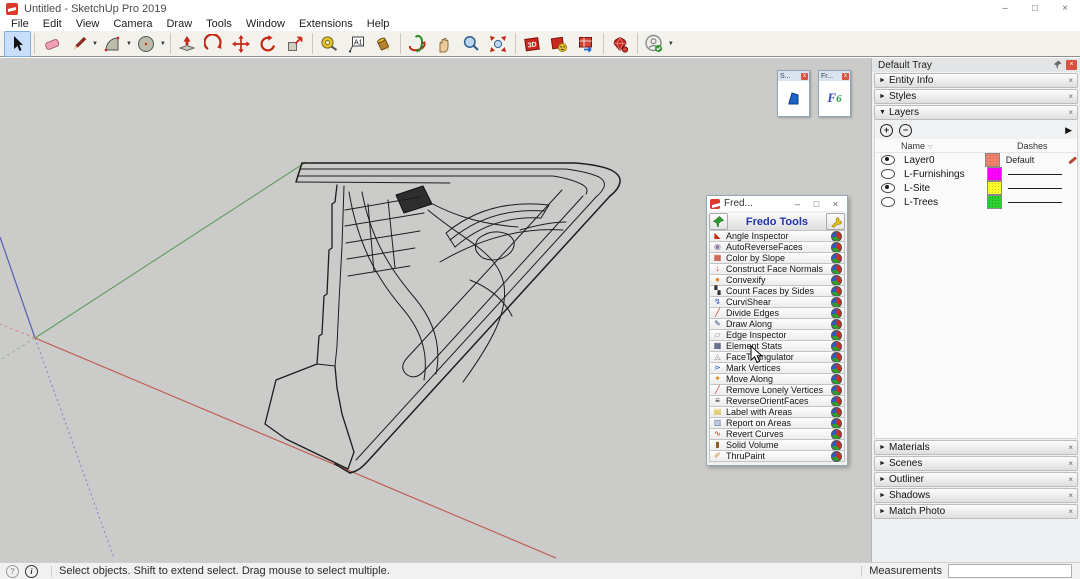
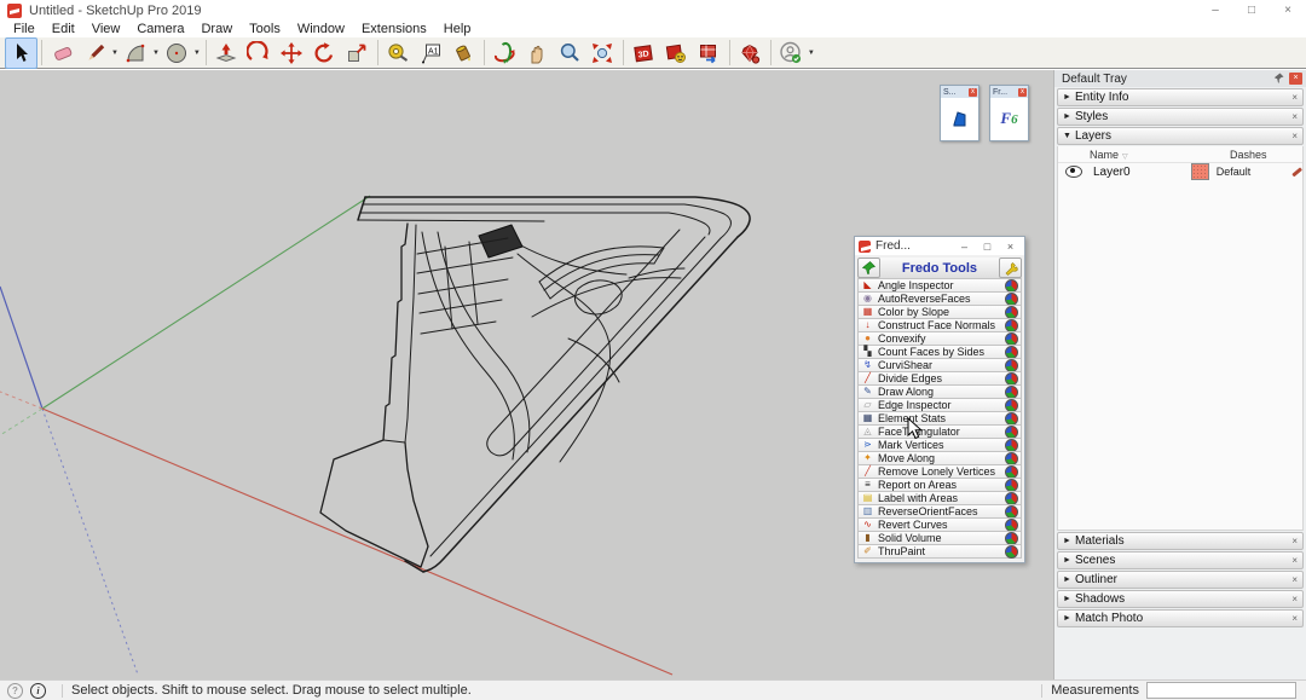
  Untitled - SketchUp Pro 2019
  –
  □
  ×
  File
  Edit
  View
  Camera
  Draw
  Tools
  Window
  Extensions
  Help
  F6
  Fred...
  –
  □
  ×
  Fredo Tools
  ◣
  Angle Inspector
  ◉
  AutoReverseFaces
  ▦
  Color by Slope
  ↓
  Construct Face Normals
  ●
  Convexify
  ▚
  Count Faces by Sides
  ↯
  CurviShear
  ╱
  Divide Edges
  ✎
  Draw Along
  ▱
  Edge Inspector
  ▦
  Element Stats
  ◬
  FaceTangulator
  ⋗
  Mark Vertices
  ✦
  Move Along
  ╱
  Remove Lonely Vertices
  ≡
- ReverseOrientFaces
+ Report on Areas
  ▤
  Label with Areas
  ▥
- Report on Areas
+ ReverseOrientFaces
  ∿
  Revert Curves
  ▮
  Solid Volume
  ✐
  ThruPaint
  Default Tray
  Entity Info
  ×
  Styles
  ×
  Layers
  ×
- +
- −
- ▶
  Name
  Dashes
  Layer0
  Default
- L-Furnishings
- L-Site
- L-Trees
  Materials
  ×
  Scenes
  ×
  Outliner
  ×
  Shadows
  ×
  Match Photo
  ×
  ?
  i
- Select objects. Shift to extend select. Drag mouse to select multiple.
+ Select objects. Shift to mouse select. Drag mouse to select multiple.
  Measurements
